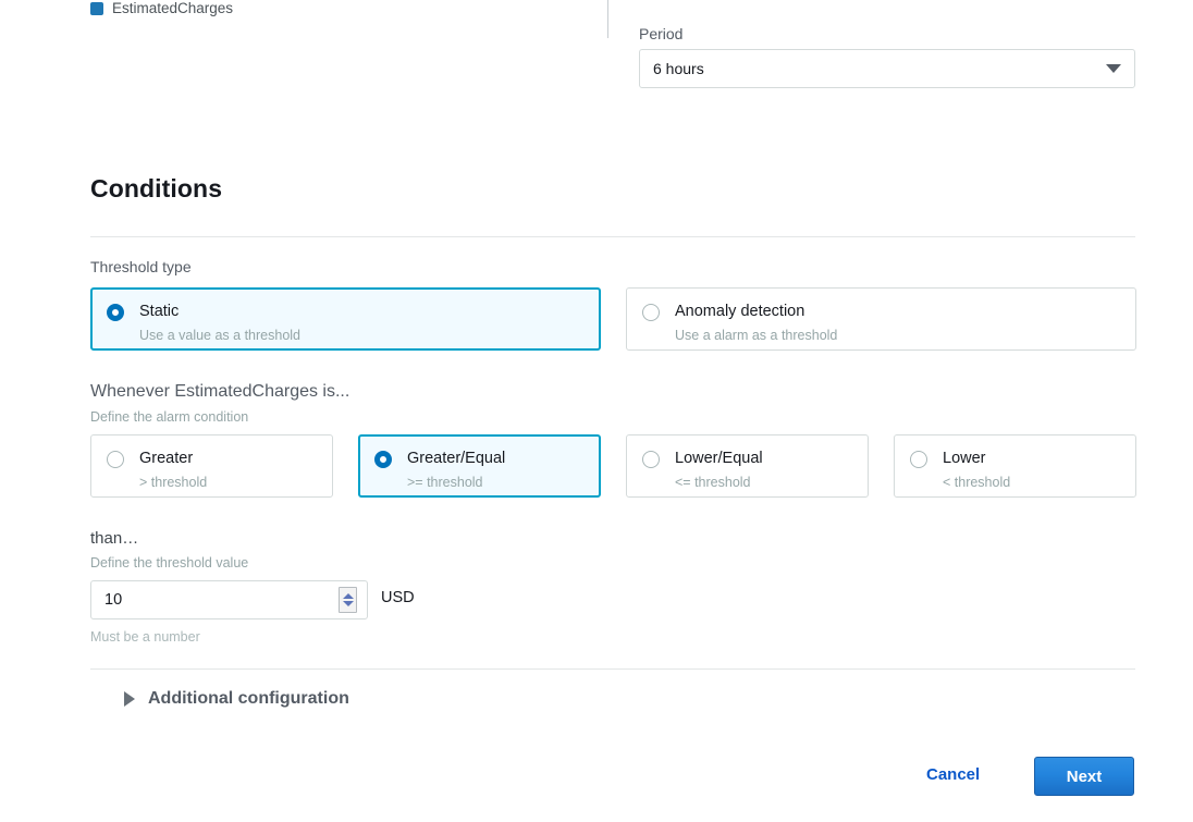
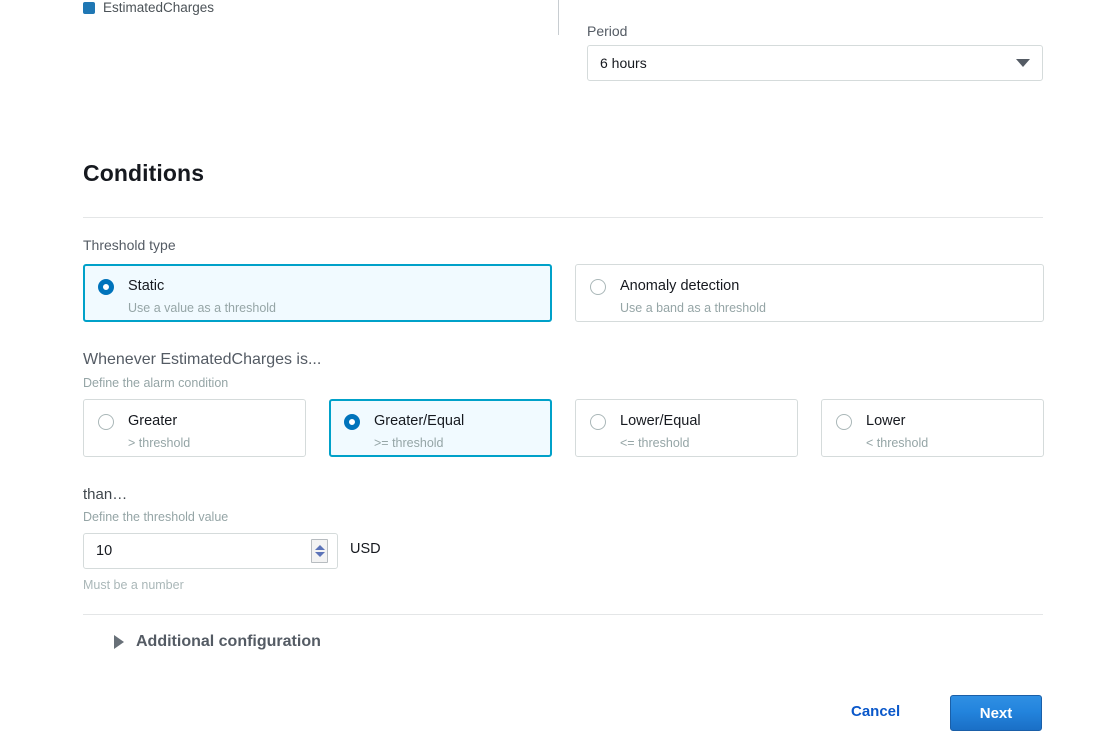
  EstimatedCharges
  Period
  6 hours
  Conditions
  Threshold type
  Static
  Use a value as a threshold
  Anomaly detection
- Use a alarm as a threshold
+ Use a band as a threshold
  Whenever EstimatedCharges is...
  Define the alarm condition
  Greater
  > threshold
  Greater/Equal
  >= threshold
  Lower/Equal
  <= threshold
  Lower
  < threshold
  than…
  Define the threshold value
  10
  USD
  Must be a number
  Additional configuration
  Cancel
  Next
